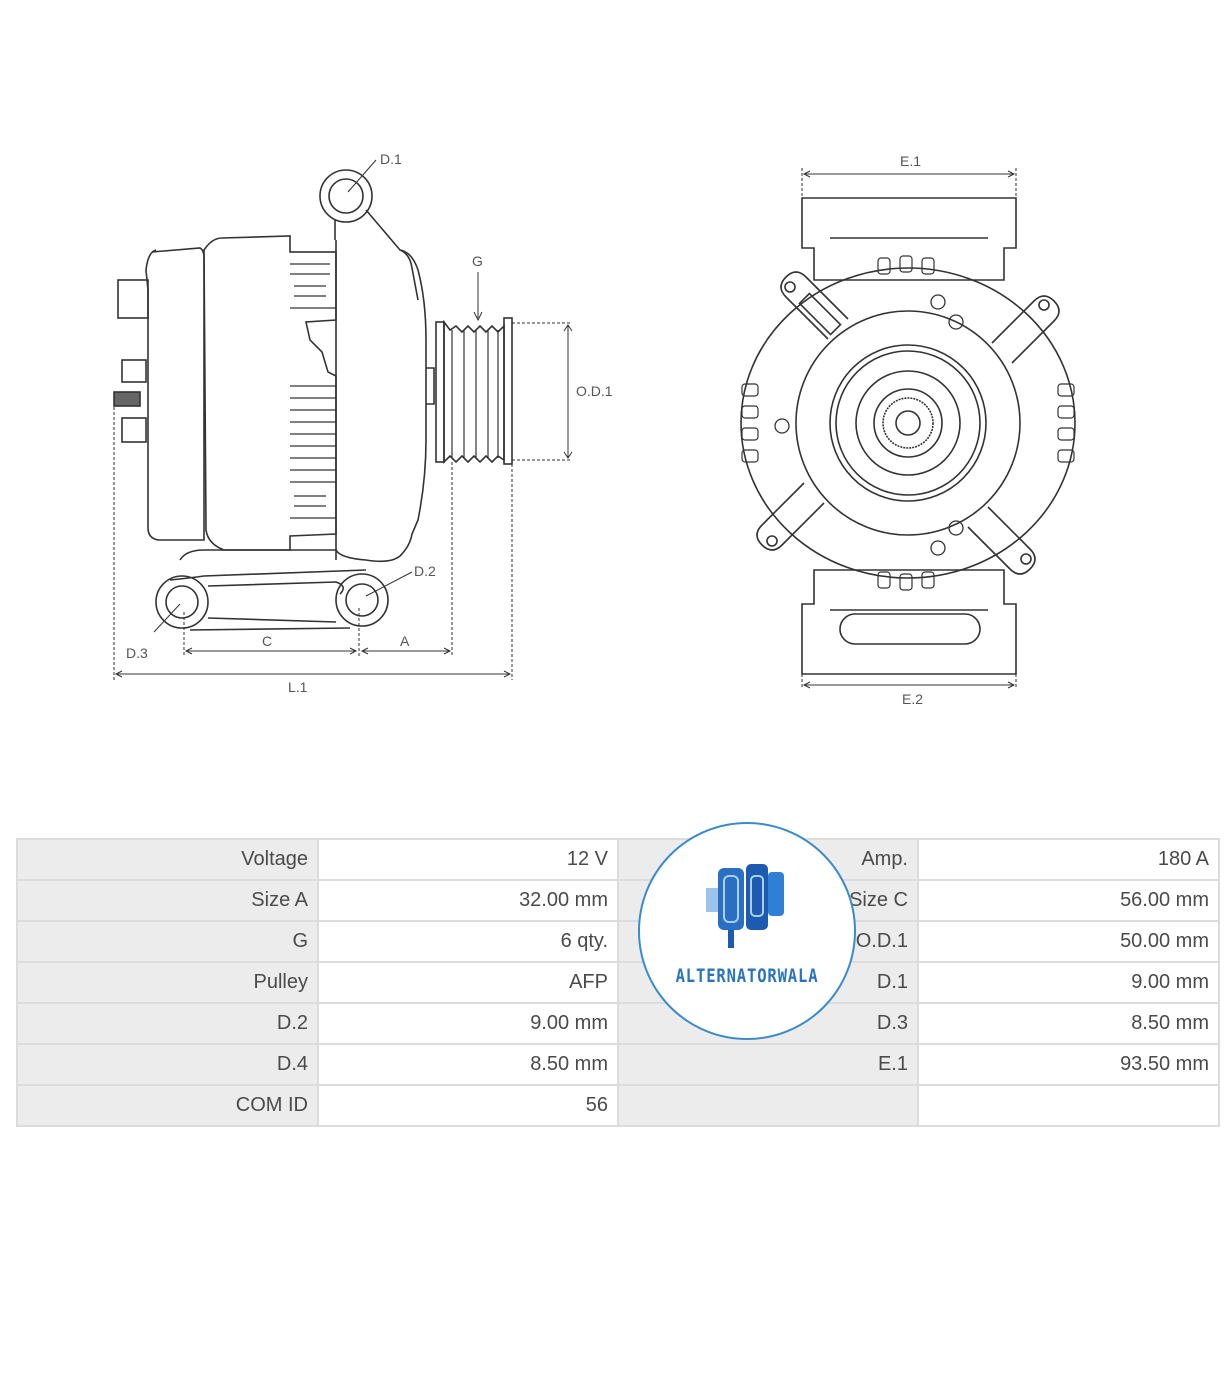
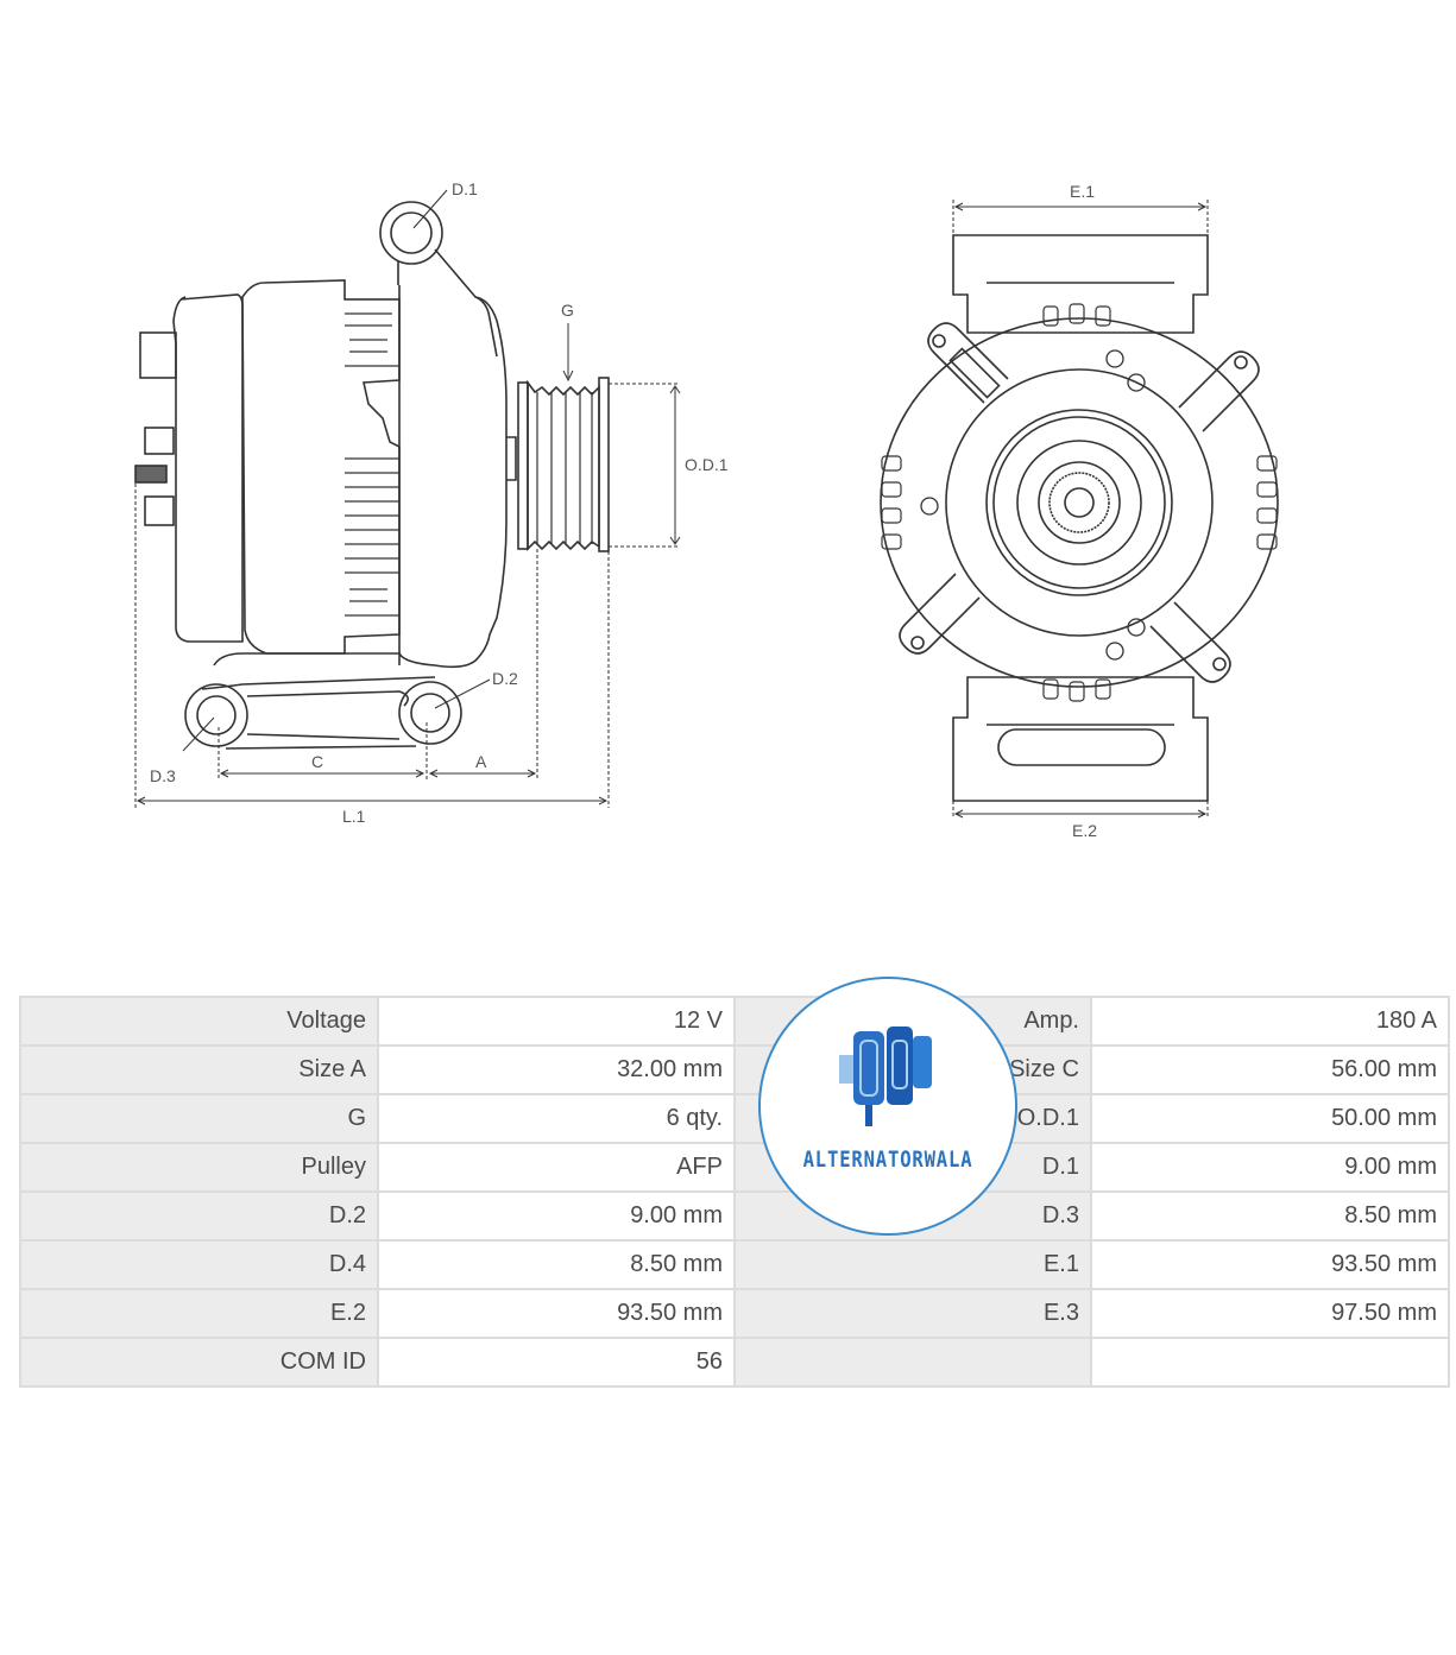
  D.1
  G
  O.D.1
  D.2
  D.3
  C
  A
  L.1
  E.1
  E.2
  Voltage	12 V	Amp.	180 A
  Size A	32.00 mm	Size C	56.00 mm
  G	6 qty.	O.D.1	50.00 mm
  Pulley	AFP	D.1	9.00 mm
  D.2	9.00 mm	D.3	8.50 mm
  D.4	8.50 mm	E.1	93.50 mm
+ E.2	93.50 mm	E.3	97.50 mm
  COM ID	56
  ALTERNATORWALA
